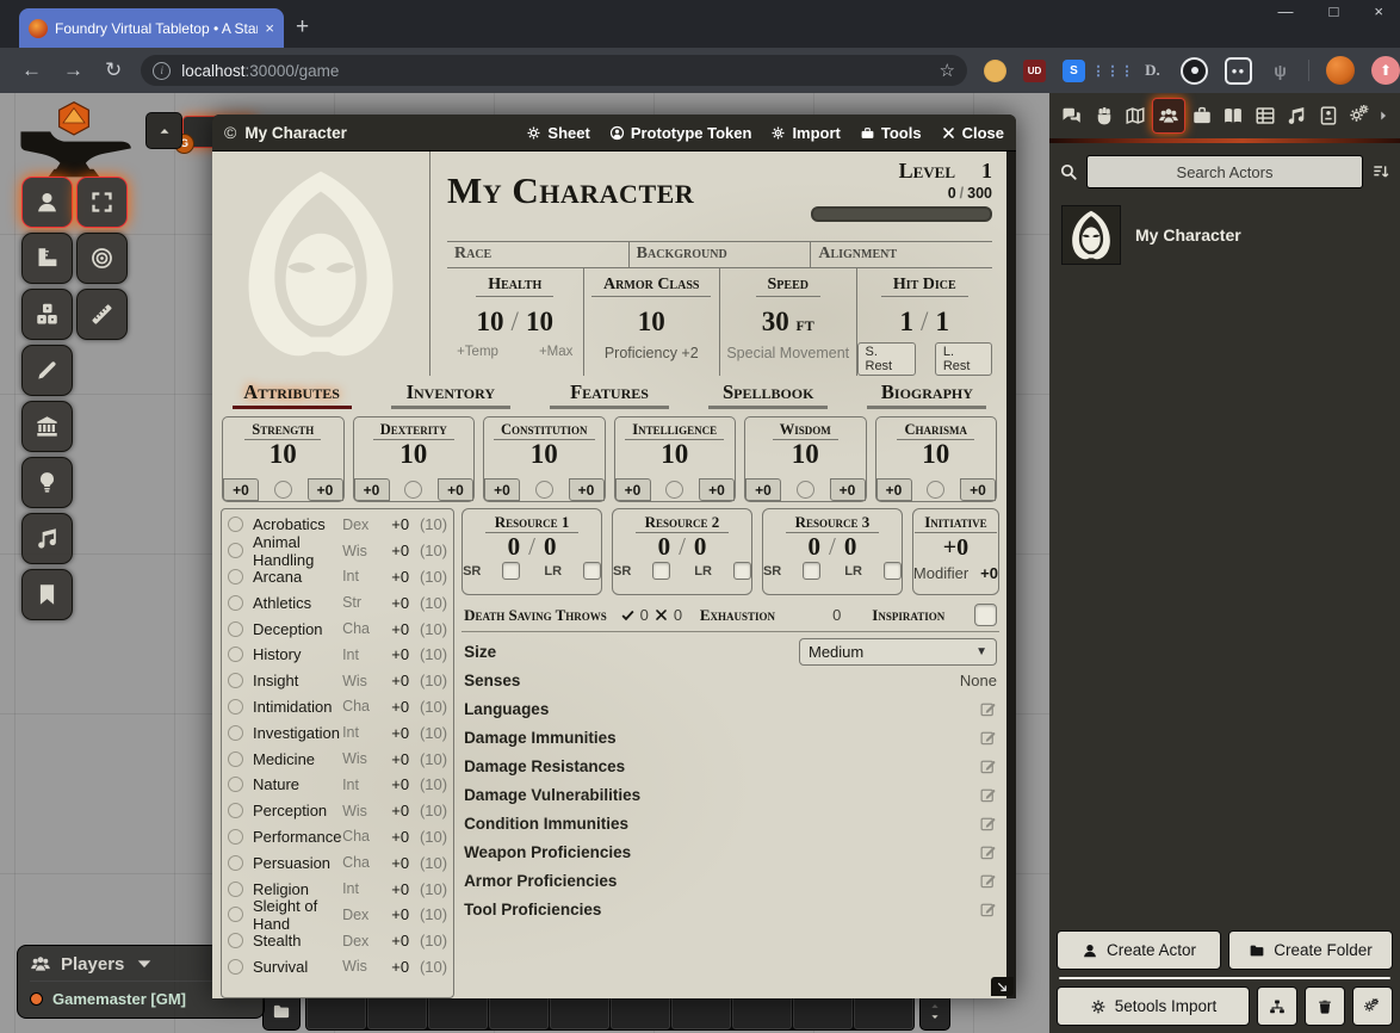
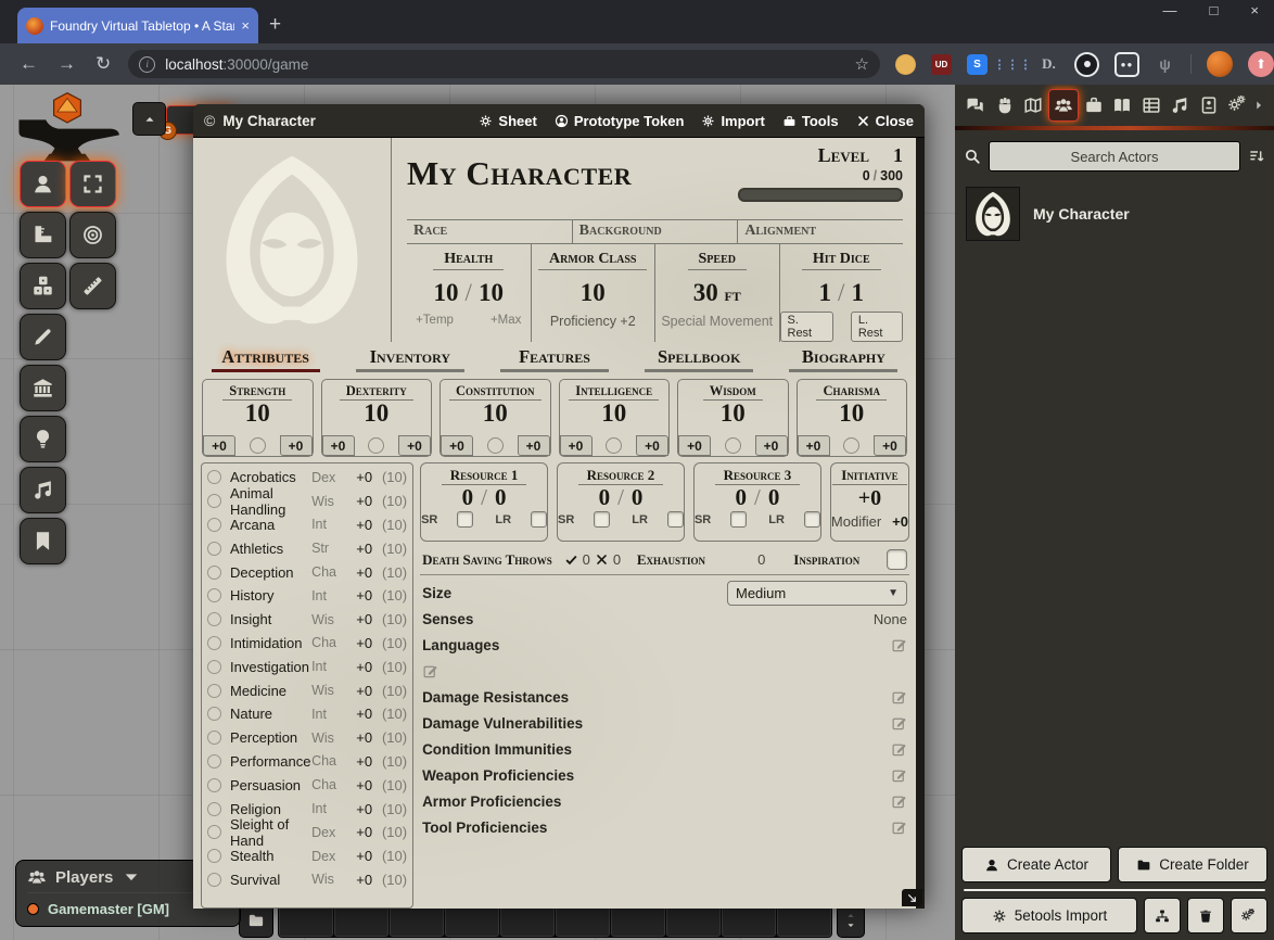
  Foundry Virtual Tabletop • A Sta
  ×
  +
  —
  □
  ×
  ←
  →
  ↻
  i
  localhost:30000/game
  ☆
  UD
  S
  ⋮⋮⋮
  D.
  ●●
  ψ
  ⬆
  G
  Players
  Gamemaster [GM]
  Search Actors
  My Character
  Create Actor
  Create Folder
  5etools Import
  ©
  My Character
  Sheet
  Prototype Token
  Import
  Tools
  Close
  My Character
  Level
  1
  0 / 300
  Race
  Background
  Alignment
  Health
  10 / 10
  +Temp
  +Max
  Armor Class
  10
  Proficiency +2
  Speed
  30 ft
  Special Movement
  Hit Dice
  1 / 1
  S. Rest
  L. Rest
  Attributes
  Inventory
  Features
  Spellbook
  Biography
  Strength
  10
  +0
  +0
  Dexterity
  10
  +0
  +0
  Constitution
  10
  +0
  +0
  Intelligence
  10
  +0
  +0
  Wisdom
  10
  +0
  +0
  Charisma
  10
  +0
  +0
  Acrobatics
  Dex
  +0
  (10)
  Animal Handling
  Wis
  +0
  (10)
  Arcana
  Int
  +0
  (10)
  Athletics
  Str
  +0
  (10)
  Deception
  Cha
  +0
  (10)
  History
  Int
  +0
  (10)
  Insight
  Wis
  +0
  (10)
  Intimidation
  Cha
  +0
  (10)
  Investigation
  Int
  +0
  (10)
  Medicine
  Wis
  +0
  (10)
  Nature
  Int
  +0
  (10)
  Perception
  Wis
  +0
  (10)
  Performance
  Cha
  +0
  (10)
  Persuasion
  Cha
  +0
  (10)
  Religion
  Int
  +0
  (10)
  Sleight of Hand
  Dex
  +0
  (10)
  Stealth
  Dex
  +0
  (10)
  Survival
  Wis
  +0
  (10)
  Resource 1
  0 / 0
  SR
  LR
  Resource 2
  0 / 0
  SR
  LR
  Resource 3
  0 / 0
  SR
  LR
  Initiative
  +0
  Modifier +0
  Death Saving Throws
  0
  0
  Exhaustion
  0
  Inspiration
  Size
  Medium
  ▼
  Senses
  None
  Languages
- Damage Immunities
  Damage Resistances
  Damage Vulnerabilities
  Condition Immunities
  Weapon Proficiencies
  Armor Proficiencies
  Tool Proficiencies
